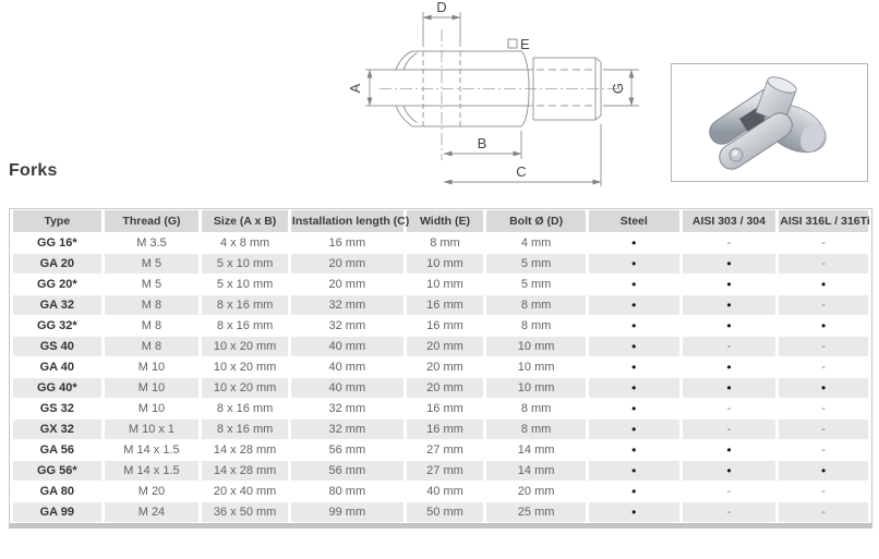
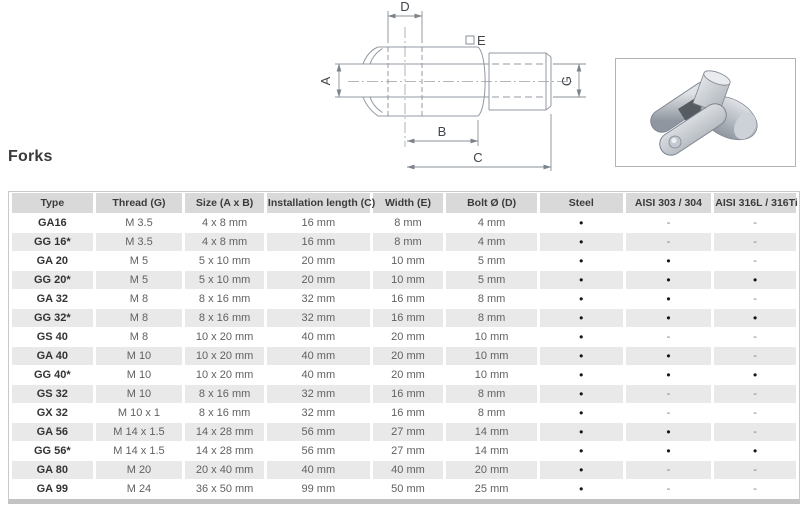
  D
  E
  B
  C
  Forks
  Type	Thread (G)	Size (A x B)	Installation length (C)	Width (E)	Bolt Ø (D)	Steel	AISI 303 / 304	AISI 316L / 316Ti
+ GA16	M 3.5	4 x 8 mm	16 mm	8 mm	4 mm	•	-	-
  GG 16*	M 3.5	4 x 8 mm	16 mm	8 mm	4 mm	•	-	-
  GA 20	M 5	5 x 10 mm	20 mm	10 mm	5 mm	•	•	-
  GG 20*	M 5	5 x 10 mm	20 mm	10 mm	5 mm	•	•	•
  GA 32	M 8	8 x 16 mm	32 mm	16 mm	8 mm	•	•	-
  GG 32*	M 8	8 x 16 mm	32 mm	16 mm	8 mm	•	•	•
  GS 40	M 8	10 x 20 mm	40 mm	20 mm	10 mm	•	-	-
  GA 40	M 10	10 x 20 mm	40 mm	20 mm	10 mm	•	•	-
  GG 40*	M 10	10 x 20 mm	40 mm	20 mm	10 mm	•	•	•
  GS 32	M 10	8 x 16 mm	32 mm	16 mm	8 mm	•	-	-
  GX 32	M 10 x 1	8 x 16 mm	32 mm	16 mm	8 mm	•	-	-
  GA 56	M 14 x 1.5	14 x 28 mm	56 mm	27 mm	14 mm	•	•	-
  GG 56*	M 14 x 1.5	14 x 28 mm	56 mm	27 mm	14 mm	•	•	•
- GA 80	M 20	20 x 40 mm	80 mm	40 mm	20 mm	•	-	-
+ GA 80	M 20	20 x 40 mm	40 mm	40 mm	20 mm	•	-	-
  GA 99	M 24	36 x 50 mm	99 mm	50 mm	25 mm	•	-	-
